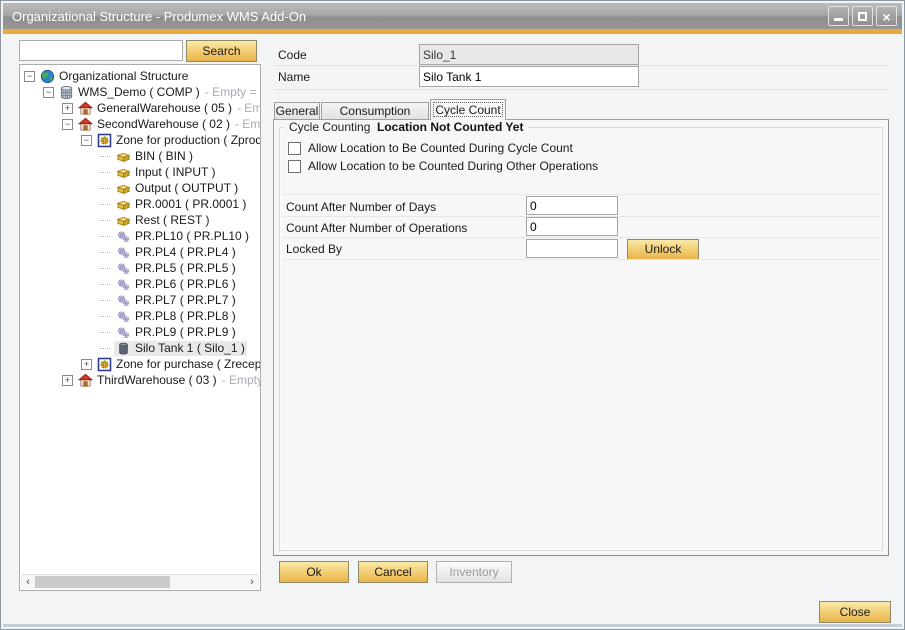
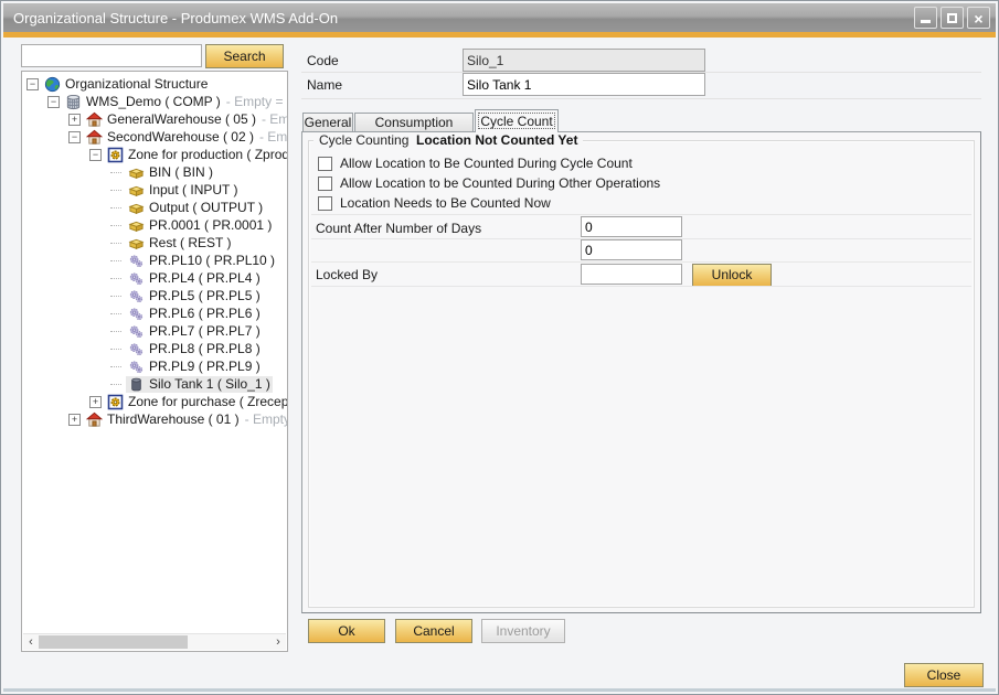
  Organizational Structure - Produmex WMS Add-On
  ×
  Search
  −
  Organizational Structure
  −
  WMS_Demo ( COMP )
  +
  GeneralWarehouse ( 05 )
  −
  SecondWarehouse ( 02 )
  −
  Zone for production ( Zprod
  BIN ( BIN )
  Input ( INPUT )
  Output ( OUTPUT )
  PR.0001 ( PR.0001 )
  Rest ( REST )
  PR.PL10 ( PR.PL10 )
  PR.PL4 ( PR.PL4 )
  PR.PL5 ( PR.PL5 )
  PR.PL6 ( PR.PL6 )
  PR.PL7 ( PR.PL7 )
  PR.PL8 ( PR.PL8 )
  PR.PL9 ( PR.PL9 )
  Silo Tank 1 ( Silo_1 )
  +
  Zone for purchase ( Zrecep
  +
- ThirdWarehouse ( 03 )
+ ThirdWarehouse ( 01 )
  - Empty
  ‹
  ›
  Code
  Silo_1
  Name
  Silo Tank 1
  General
  Cycle Count
  Cycle Counting
  Location Not Counted Yet
  Allow Location to Be Counted During Cycle Count
  Allow Location to be Counted During Other Operations
+ Location Needs to Be Counted Now
  Count After Number of Days
  0
- Count After Number of Operations
  0
  Locked By
  Unlock
  Ok
  Cancel
  Inventory
  Close
